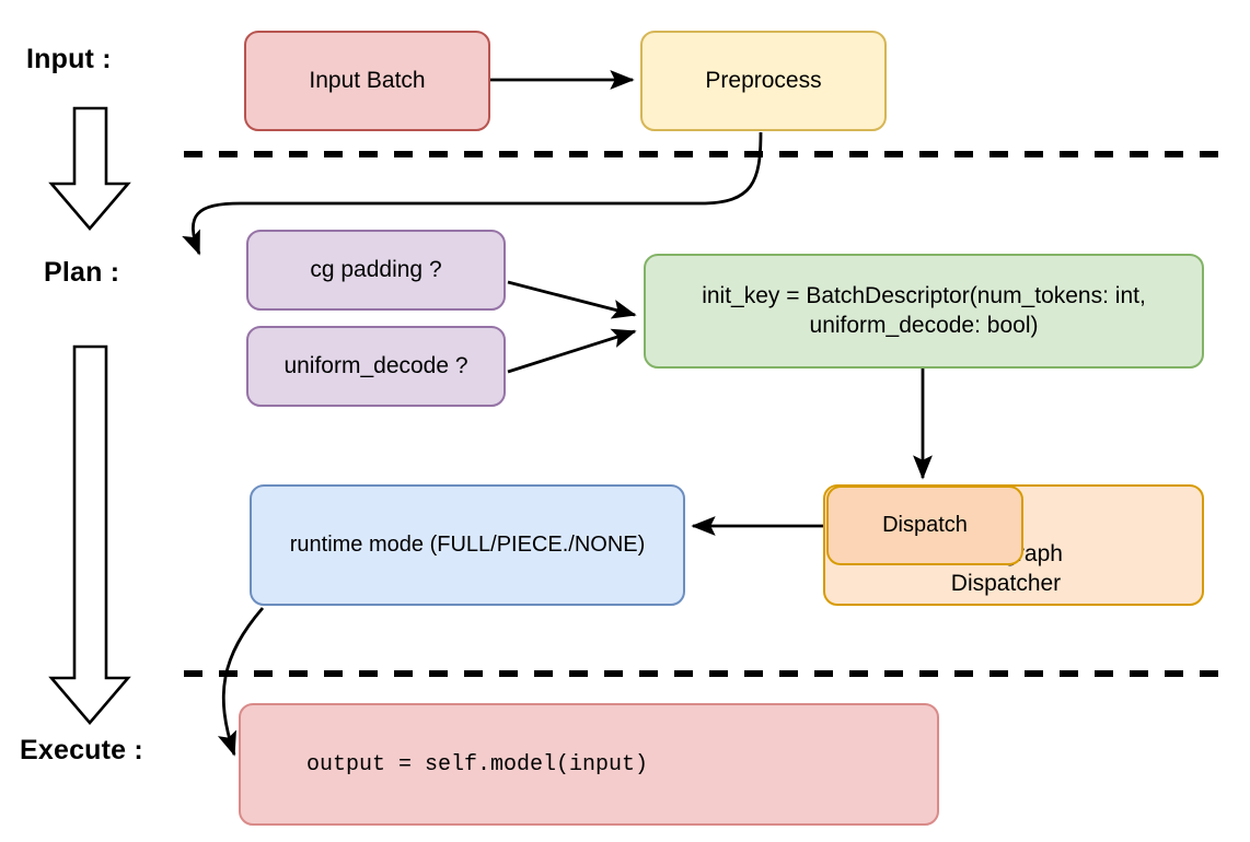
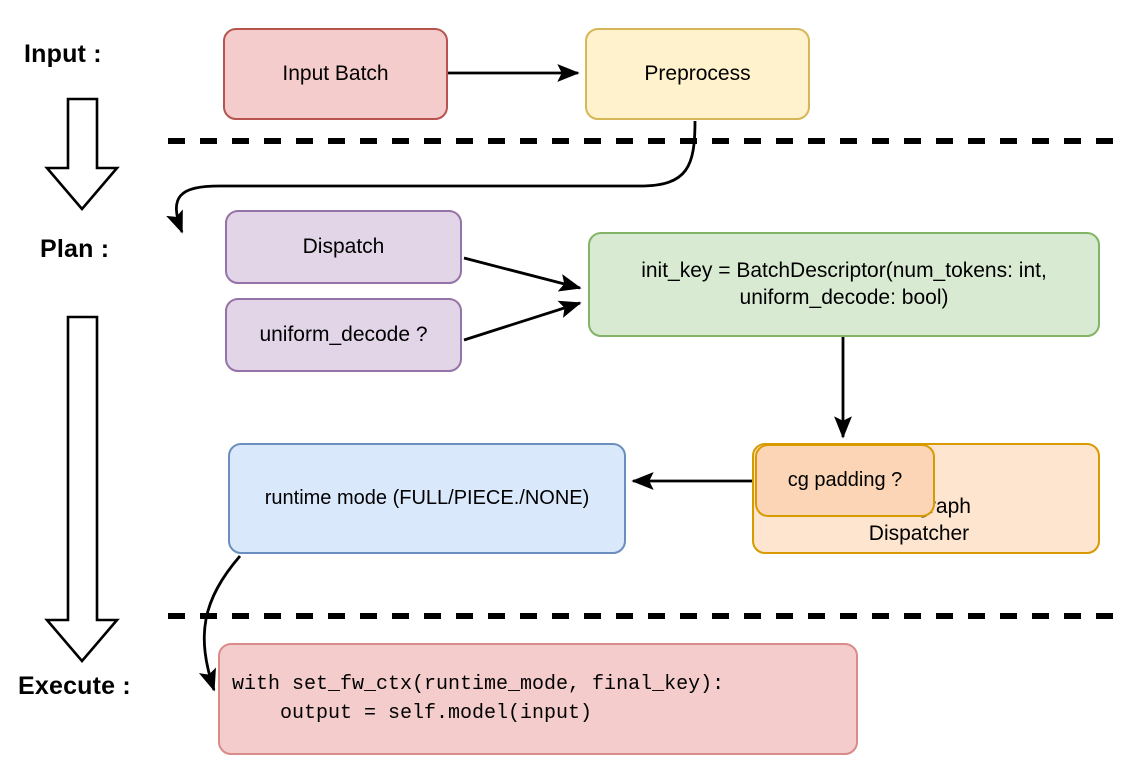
  Input :
  Plan :
  Execute :
  Input Batch
  Preprocess
- cg padding ?
+ Dispatch
  uniform_decode ?
  init_key = BatchDescriptor(num_tokens: int,
  uniform_decode: bool)
  Dispatcher
- Dispatch
+ cg padding ?
  runtime mode (FULL/PIECE./NONE)
+ with set_fw_ctx(runtime_mode, final_key):
  output = self.model(input)
